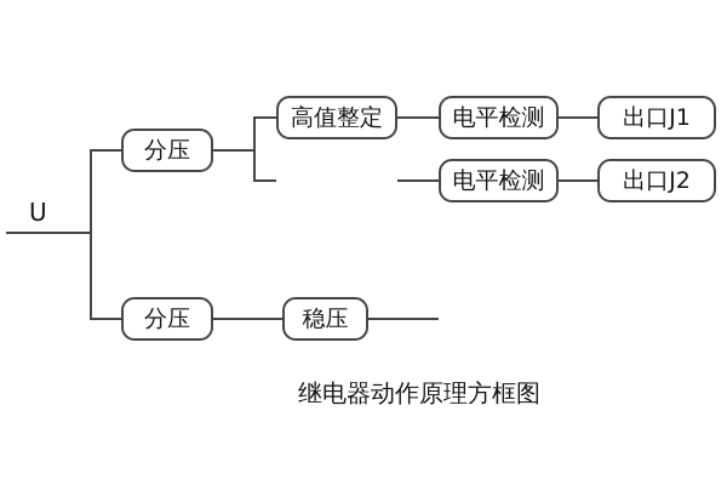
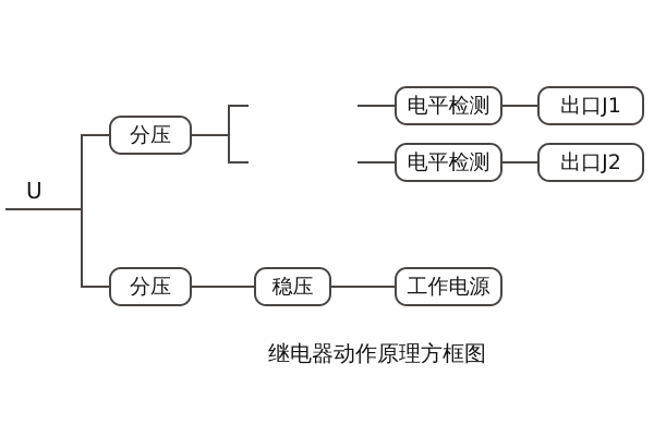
  U
  分压
- 高值整定
  电平检测
  出口J1
  电平检测
  出口J2
  分压
  稳压
+ 工作电源
  继电器动作原理方框图
